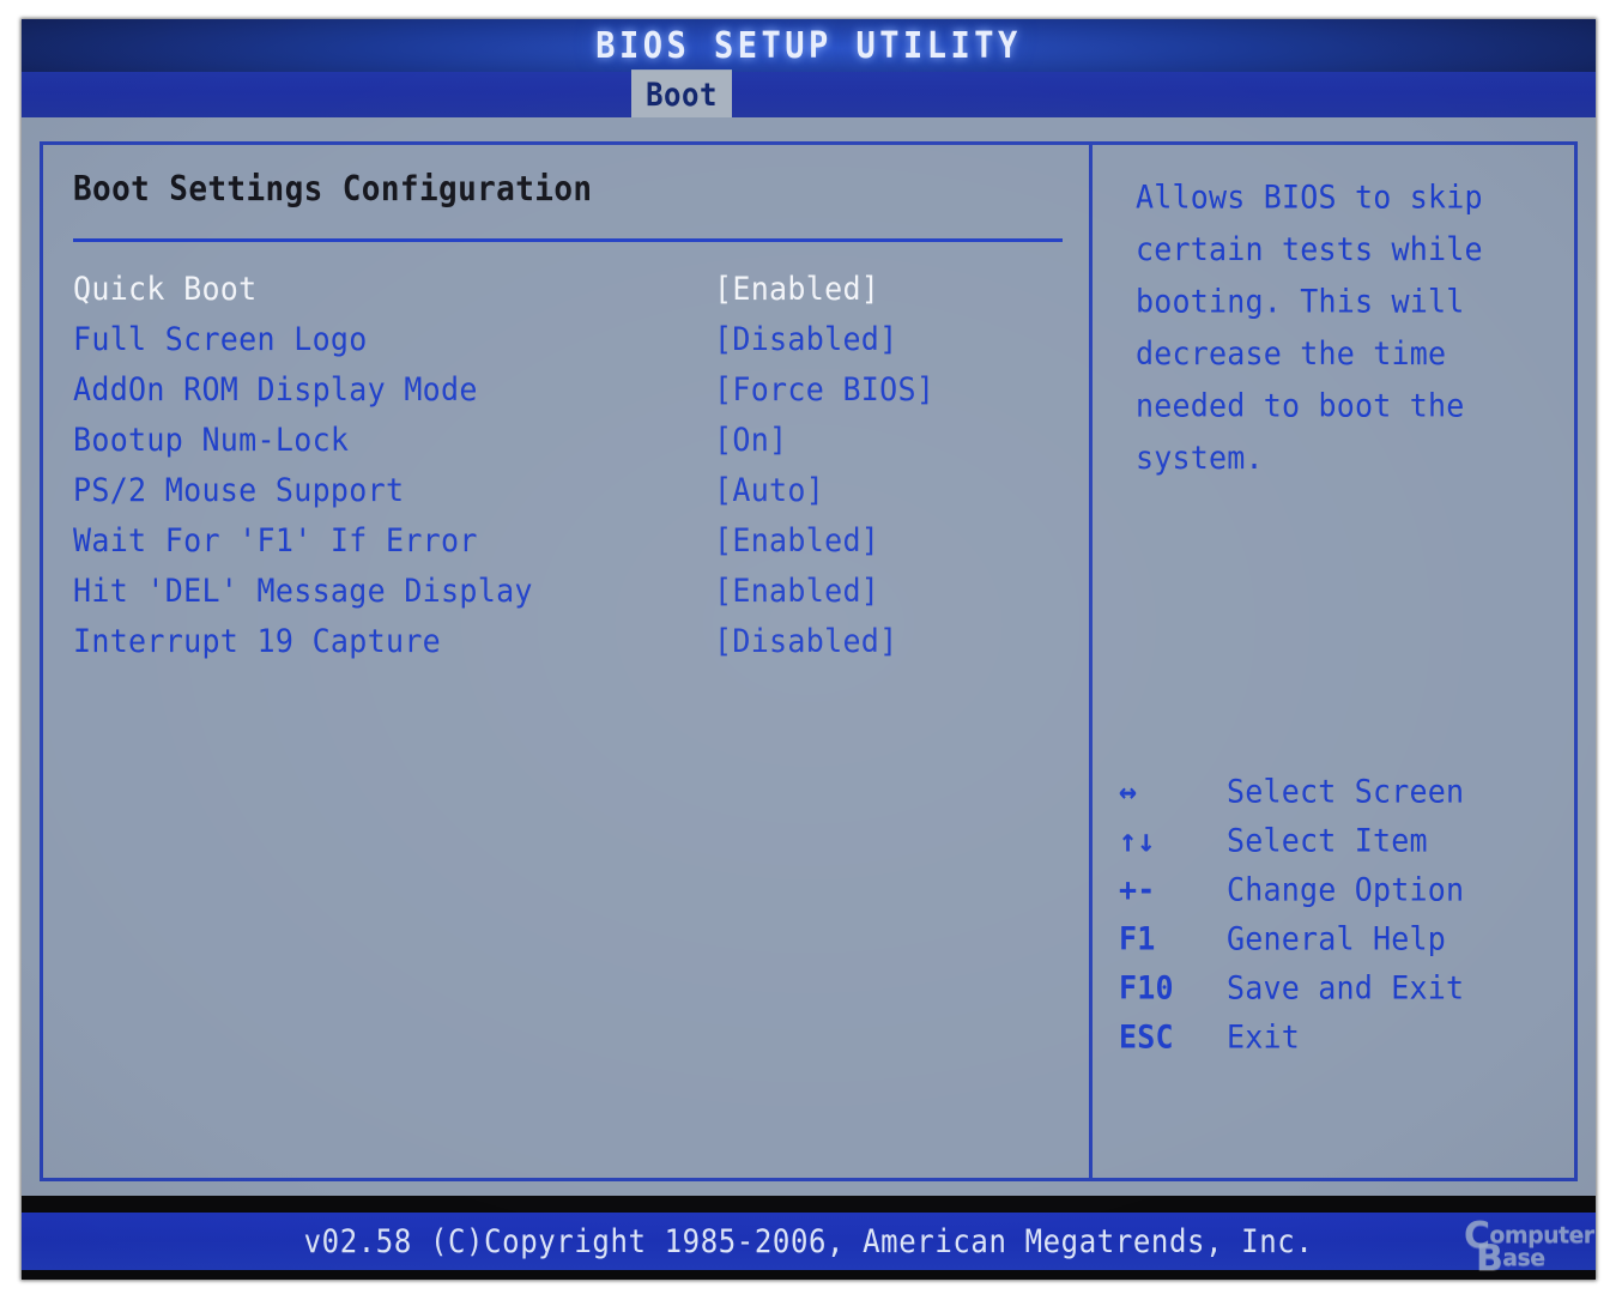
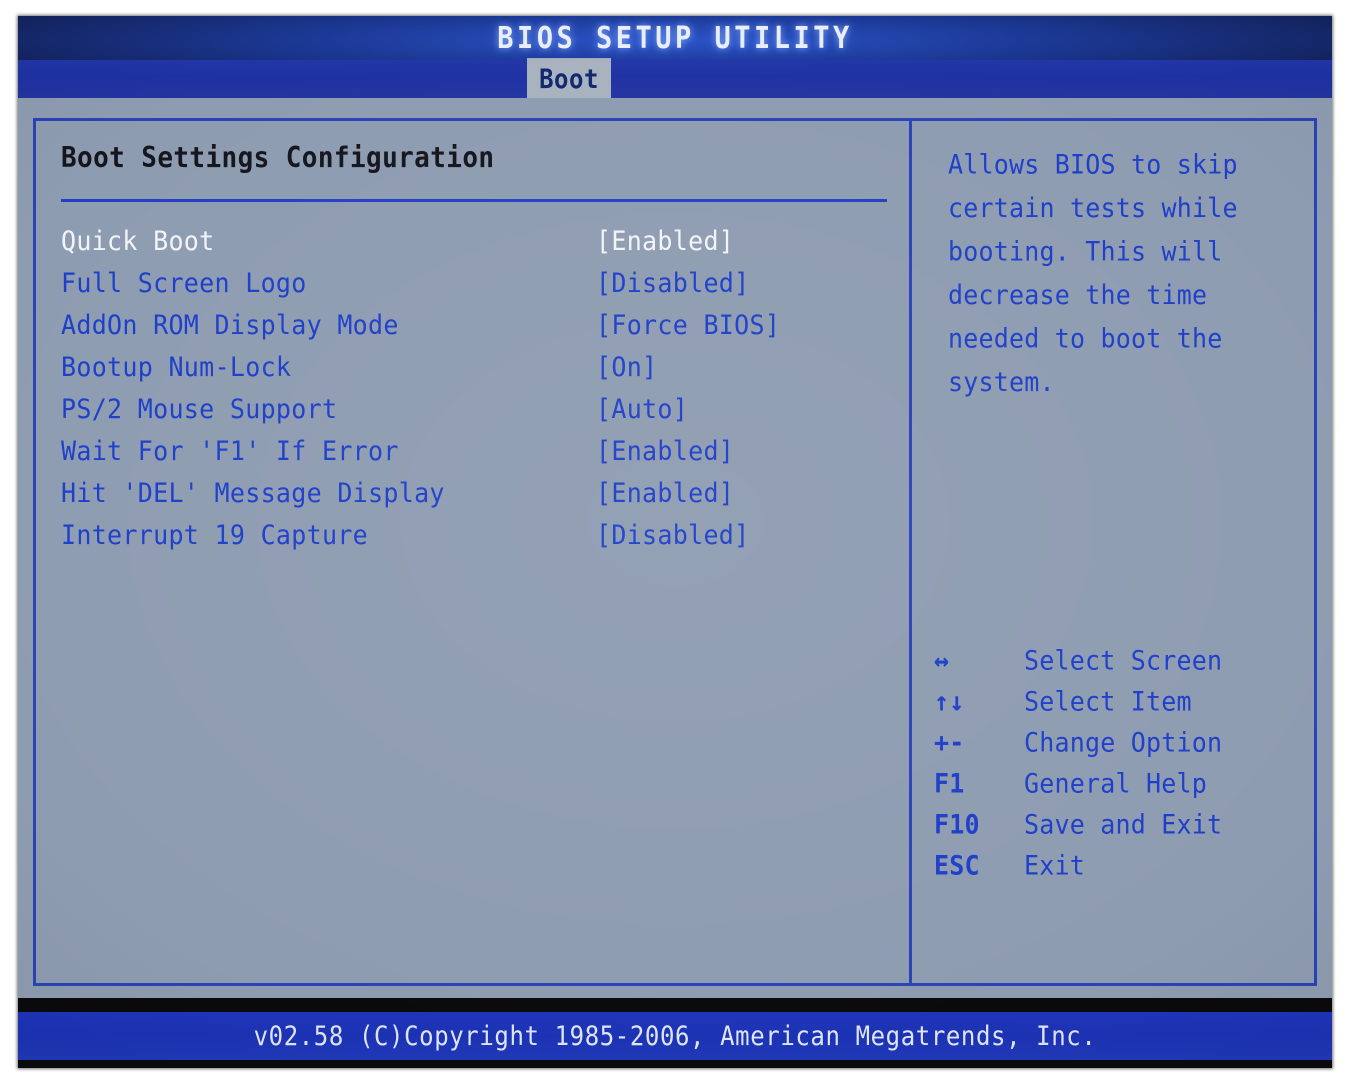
- Computer
- Base
